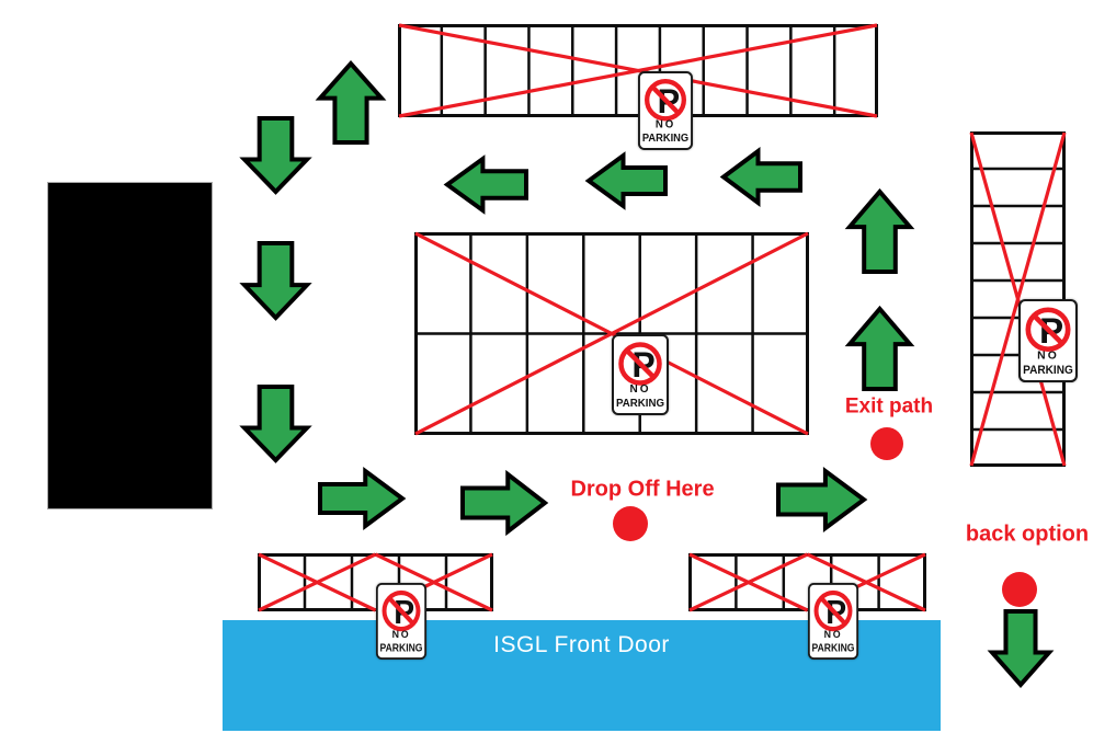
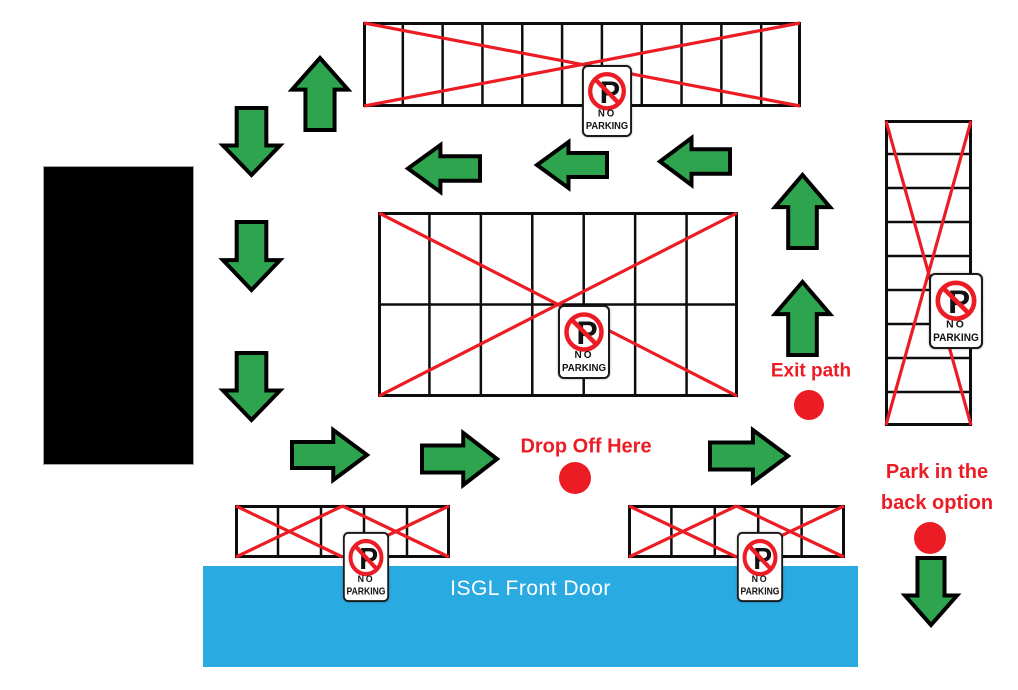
  ISGL Front Door
  NO
  PARKING
  NO
  PARKING
  NO
  PARKING
  NO
  PARKING
  NO
  PARKING
  Exit path
  Drop Off Here
+ Park in the
  back option
